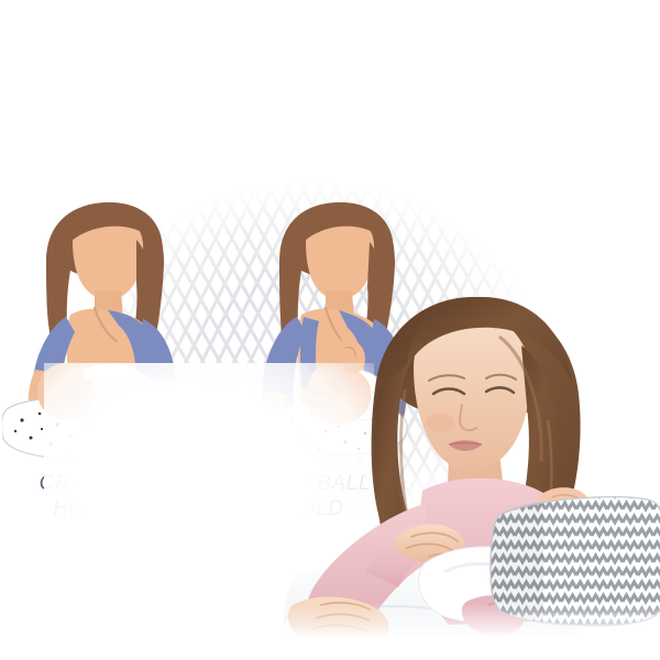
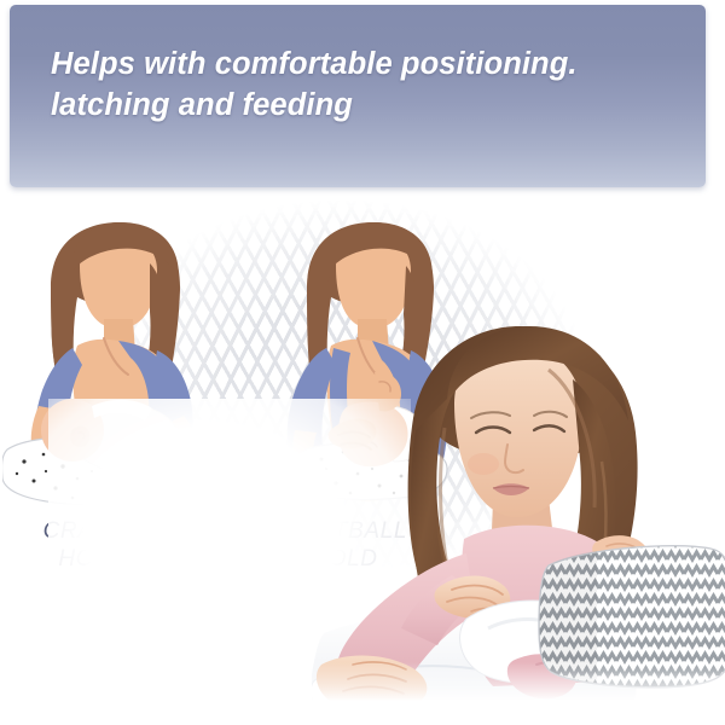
+ Helps with comfortable positioning.
+ latching and feeding
